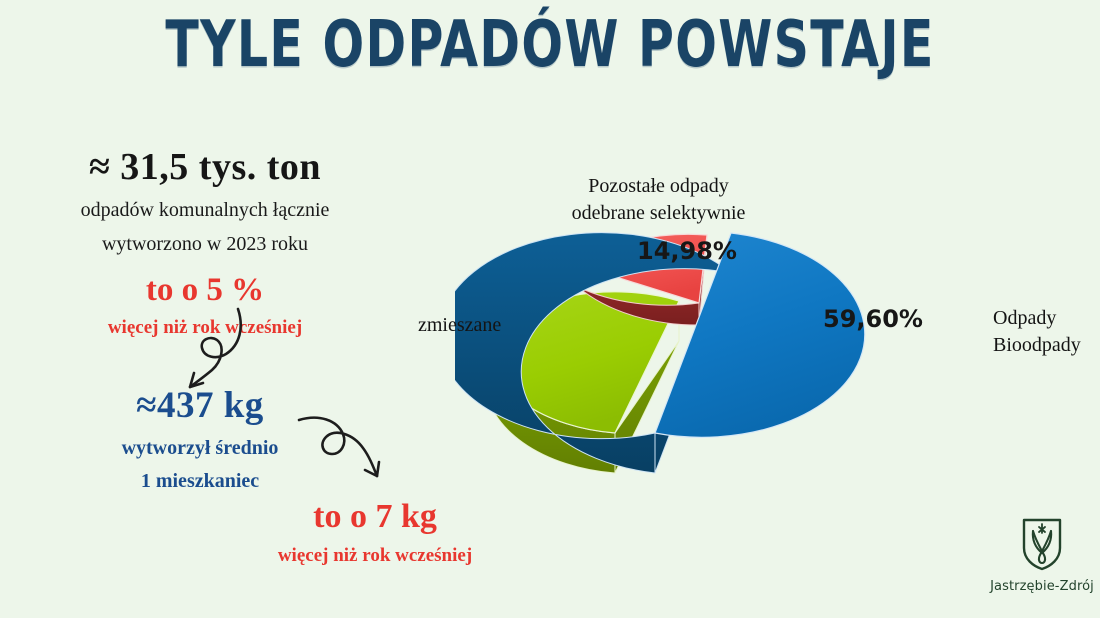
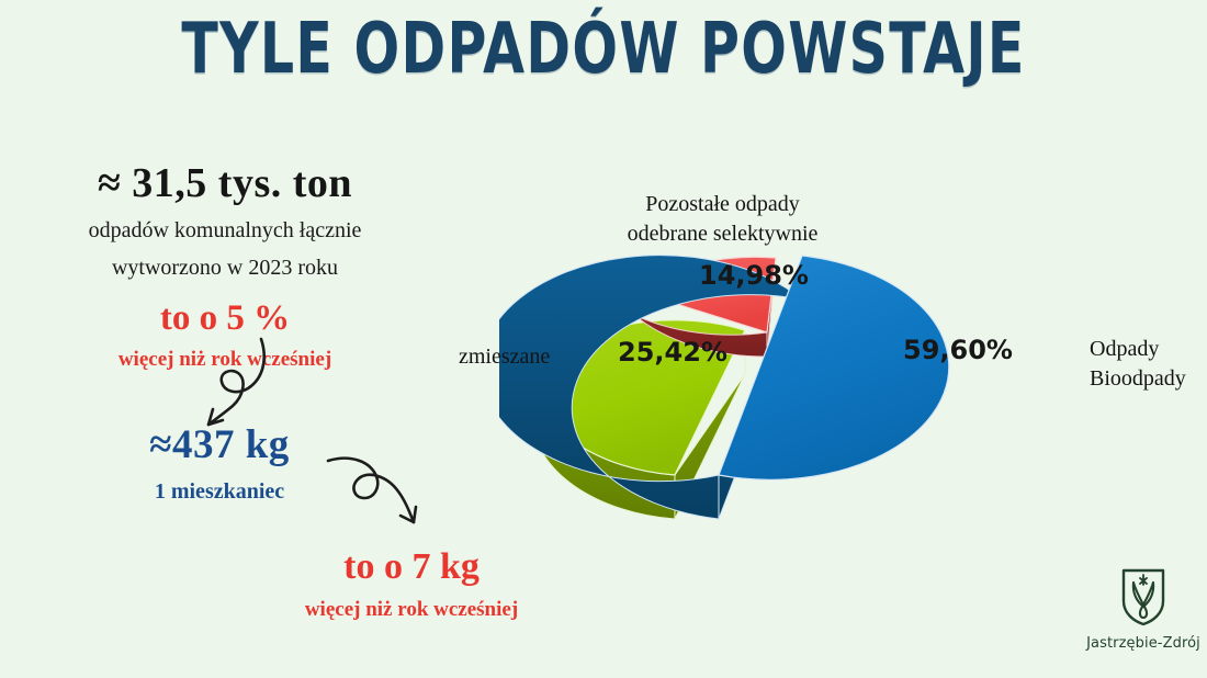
  TYLE ODPADÓW POWSTAJE
  ≈ 31,5 tys. ton
  odpadów komunalnych łącznie
  wytworzono w 2023 roku
  to o 5 %
  więcej niż rok wcześniej
  ≈437 kg
- wytworzył średnio
  1 mieszkaniec
  to o 7 kg
  więcej niż rok wcześniej
  59,60%
+ 25,42%
  14,98%
  Pozostałe odpady
  odebrane selektywnie
  zmieszane
  Odpady
  Bioodpady
  Jastrzębie-Zdrój
